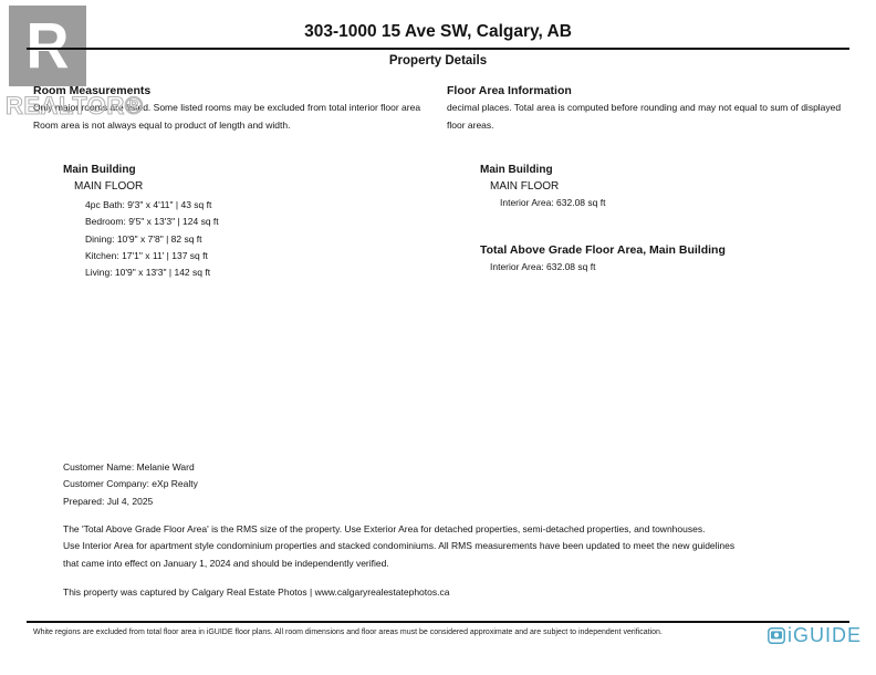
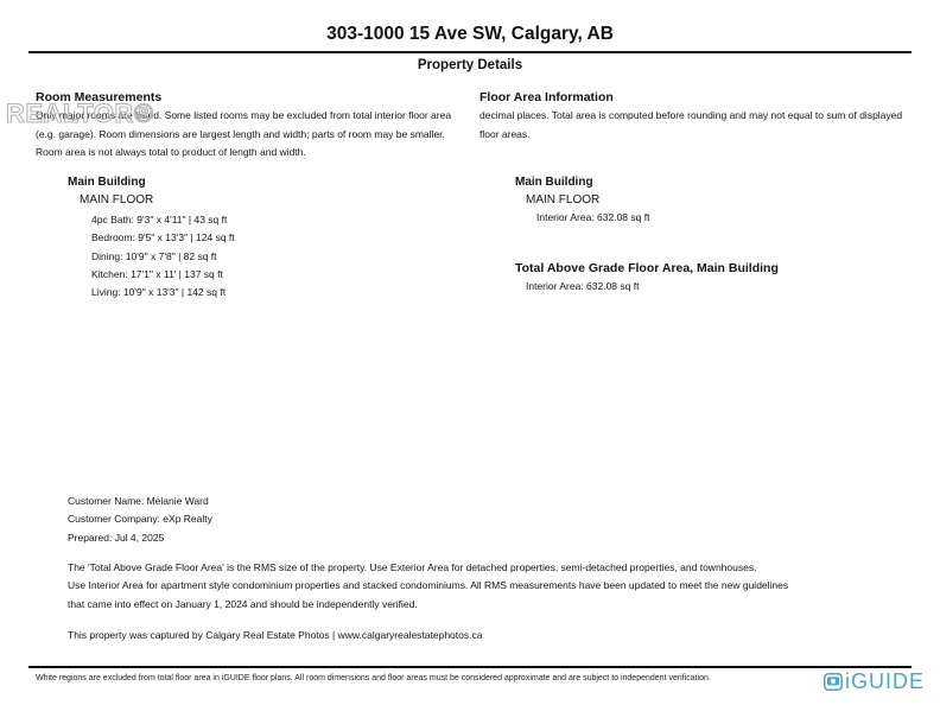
- R
  REALTOR®
  303-1000 15 Ave SW, Calgary, AB
  Property Details
  Room Measurements
  Only major rooms are listed. Some listed rooms may be excluded from total interior floor area
+ (e.g. garage). Room dimensions are largest length and width; parts of room may be smaller.
- Room area is not always equal to product of length and width.
+ Room area is not always total to product of length and width.
  Main Building
  MAIN FLOOR
  4pc Bath: 9'3" x 4'11" | 43 sq ft
  Bedroom: 9'5" x 13'3" | 124 sq ft
  Dining: 10'9" x 7'8" | 82 sq ft
  Kitchen: 17'1" x 11' | 137 sq ft
  Living: 10'9" x 13'3" | 142 sq ft
  Floor Area Information
  decimal places. Total area is computed before rounding and may not equal to sum of displayed
  floor areas.
  Main Building
  MAIN FLOOR
  Interior Area: 632.08 sq ft
  Total Above Grade Floor Area, Main Building
  Interior Area: 632.08 sq ft
  Customer Name: Melanie Ward
  Customer Company: eXp Realty
  Prepared: Jul 4, 2025
  The 'Total Above Grade Floor Area' is the RMS size of the property. Use Exterior Area for detached properties, semi-detached properties, and townhouses.
  Use Interior Area for apartment style condominium properties and stacked condominiums. All RMS measurements have been updated to meet the new guidelines
  that came into effect on January 1, 2024 and should be independently verified.
  This property was captured by Calgary Real Estate Photos | www.calgaryrealestatephotos.ca
  iGUIDE
